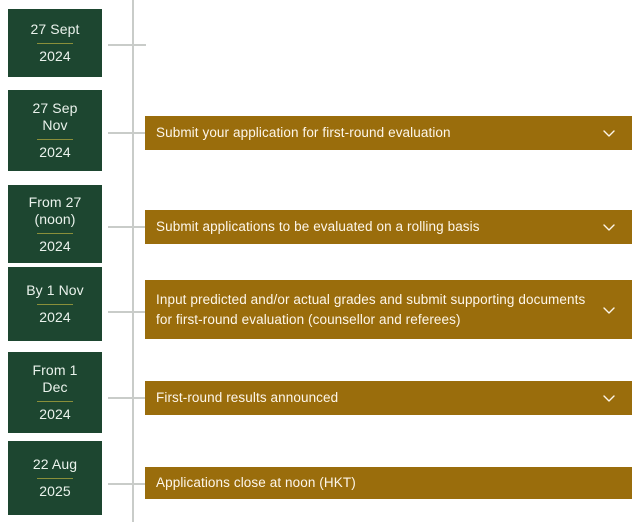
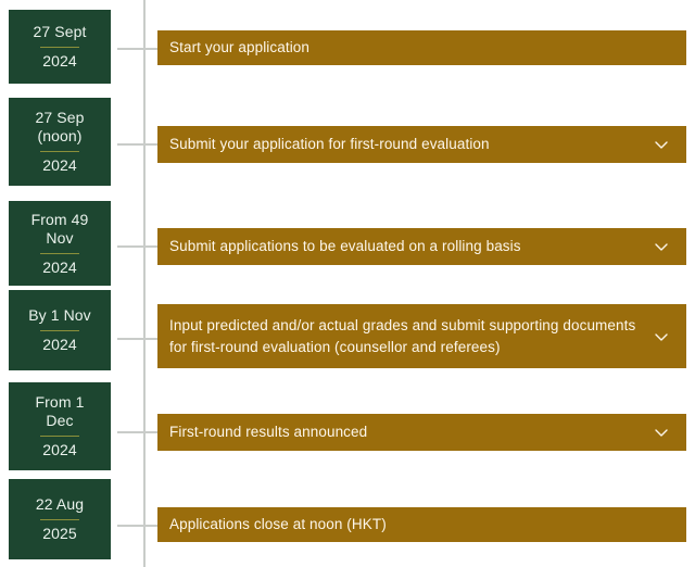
  27 Sept
  2024
+ Start your application
  27 Sep
- Nov
+ (noon)
  2024
  Submit your application for first-round evaluation
- From 27
+ From 49
- (noon)
+ Nov
  2024
  Submit applications to be evaluated on a rolling basis
  By 1 Nov
  2024
  Input predicted and/or actual grades and submit supporting documents for first-round evaluation (counsellor and referees)
  From 1
  Dec
  2024
  First-round results announced
  22 Aug
  2025
  Applications close at noon (HKT)
